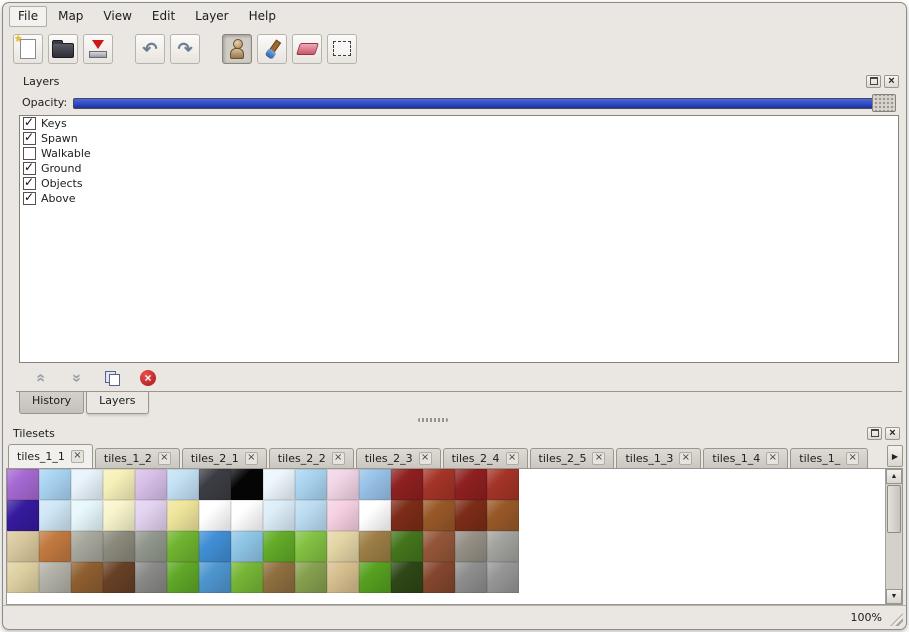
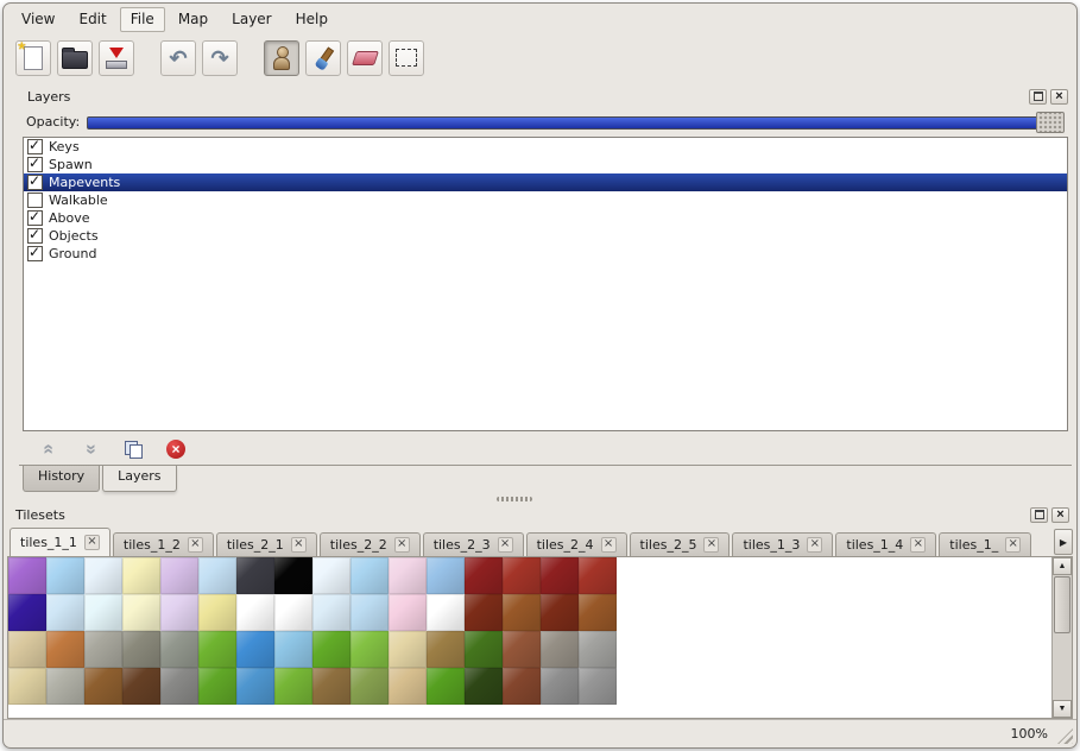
- File
+ View
- Map
+ Edit
- View
+ File
- Edit
+ Map
  Layer
  Help
  Layers
  Opacity:
  Keys
  Spawn
+ Mapevents
  Walkable
- Ground
+ Above
  Objects
- Above
+ Ground
  History
  Layers
  Tilesets
  tiles_1_1
  ×
  tiles_1_2
  ×
  tiles_2_1
  ×
  tiles_2_2
  ×
  tiles_2_3
  ×
  tiles_2_4
  ×
  tiles_2_5
  ×
  tiles_1_3
  ×
  tiles_1_4
  ×
  tiles_1_
  ×
  100%
